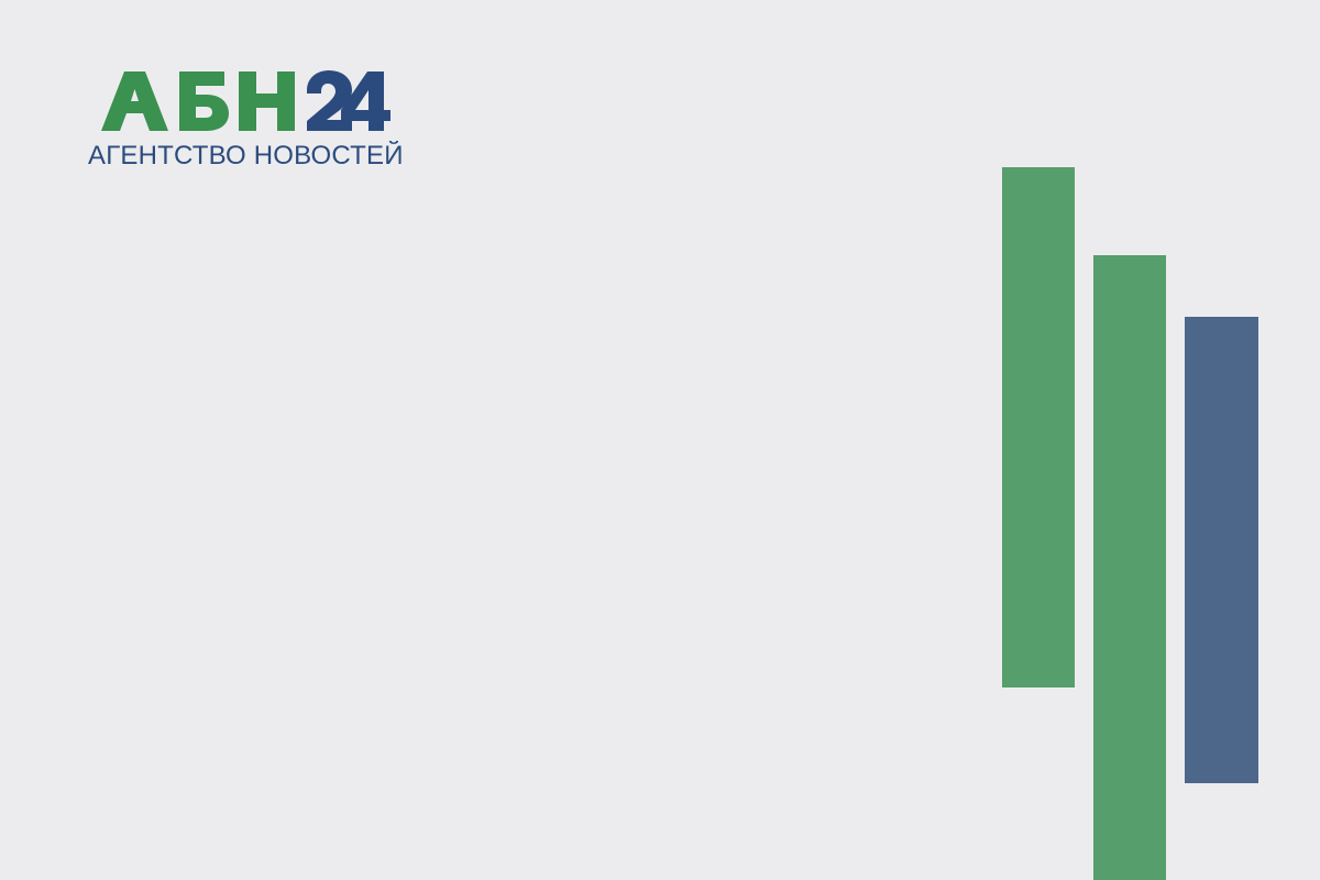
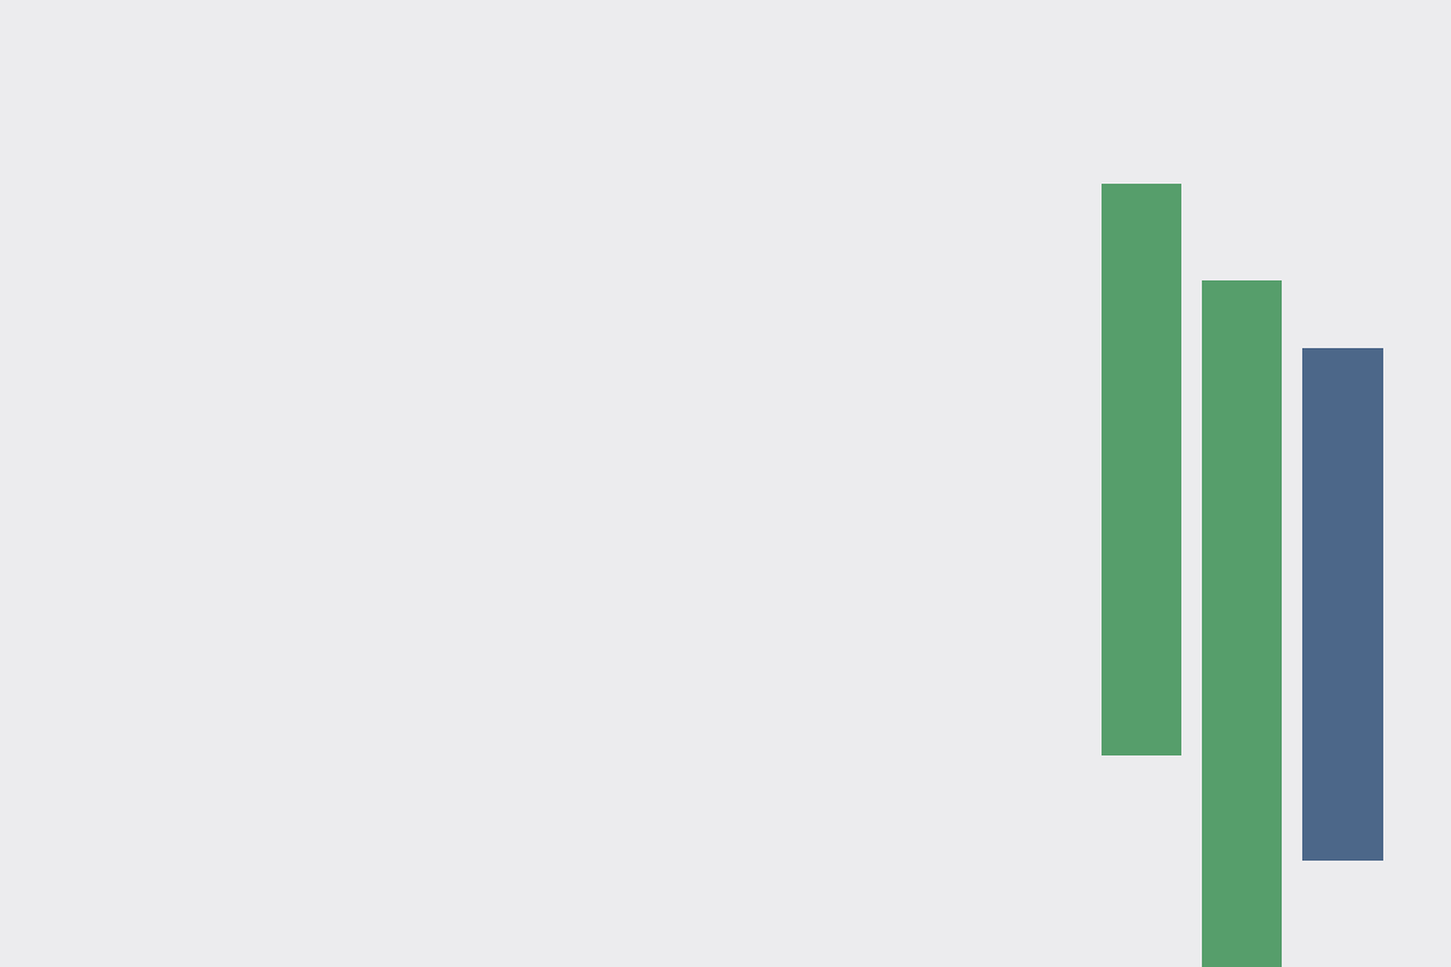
- АГЕНТСТВО НОВОСТЕЙ
